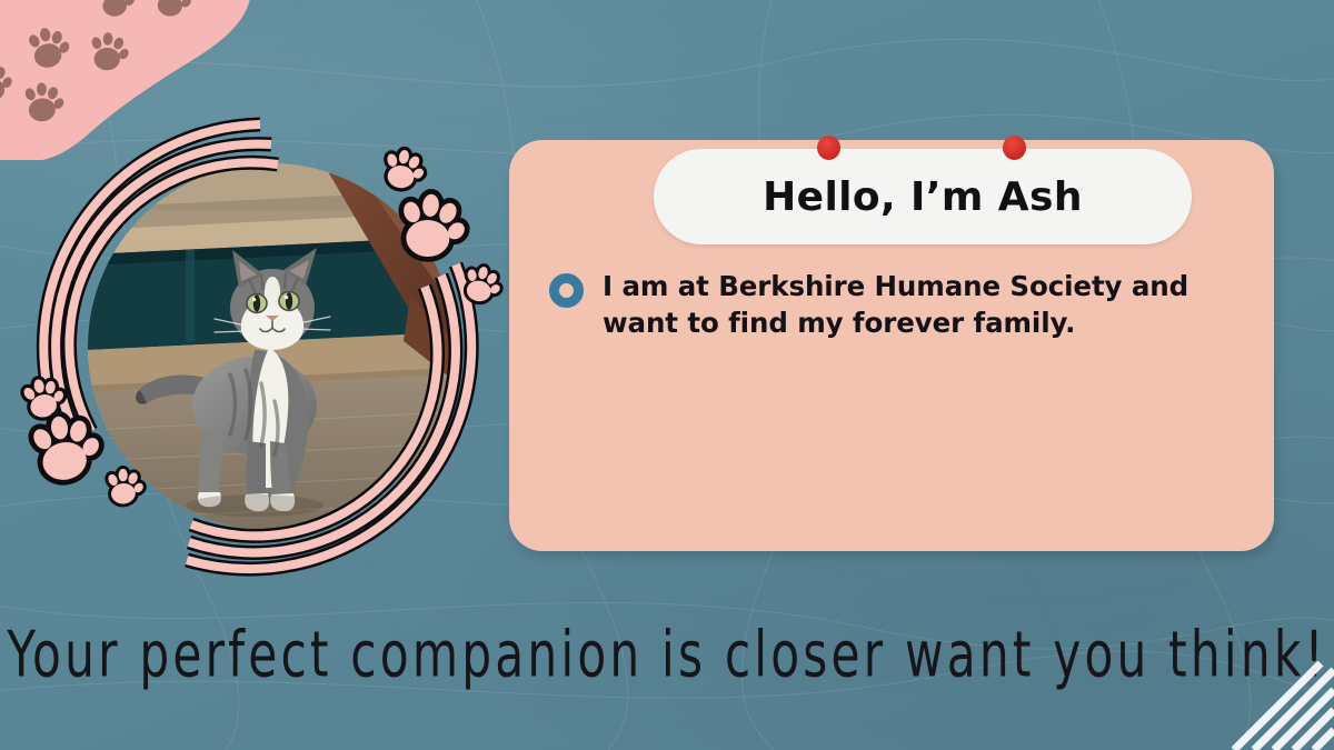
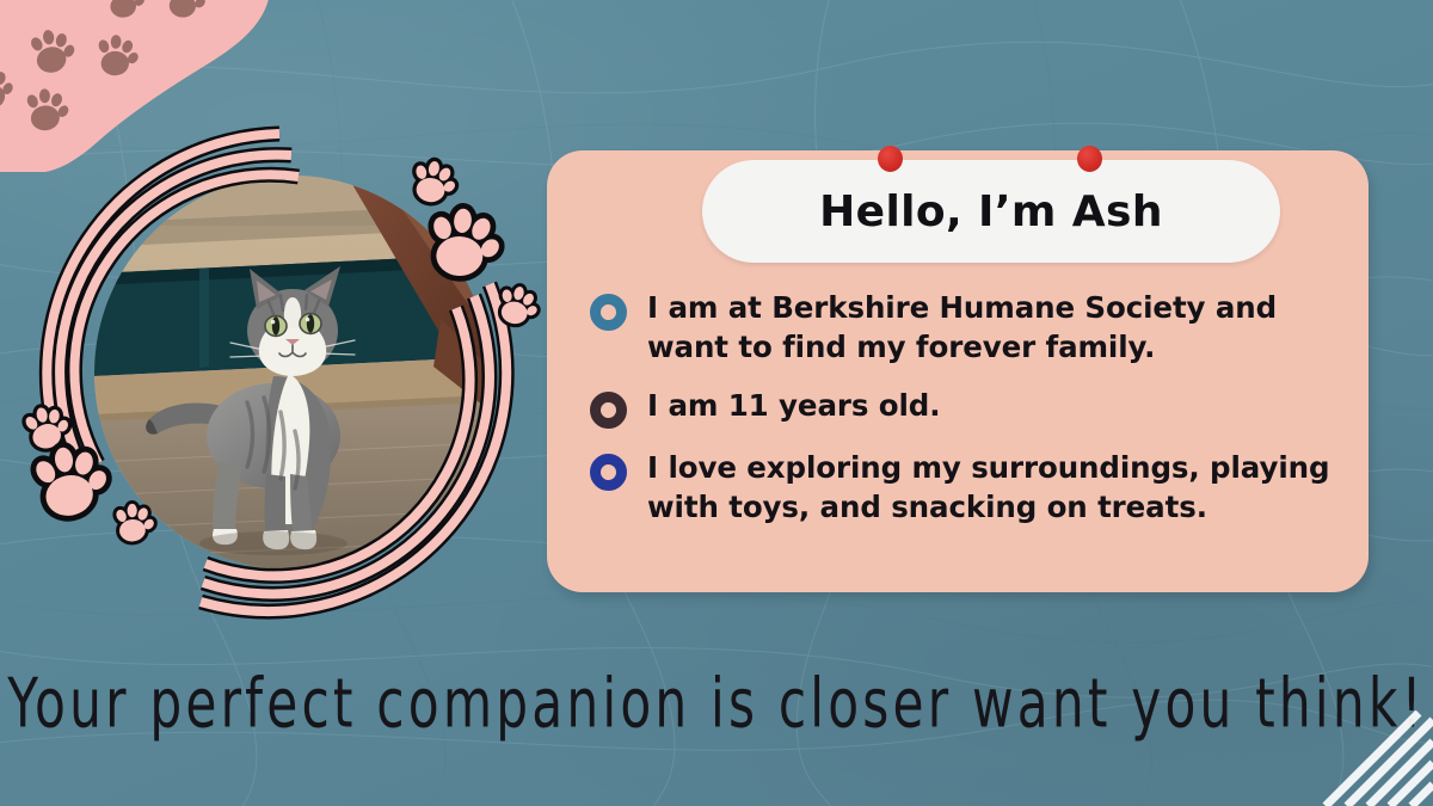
  Hello, I’m Ash
  I am at Berkshire Humane Society and want to find my forever family.
+ I am 11 years old.
+ I love exploring my surroundings, playing with toys, and snacking on treats.
  Your perfect companion is closer want you think!
